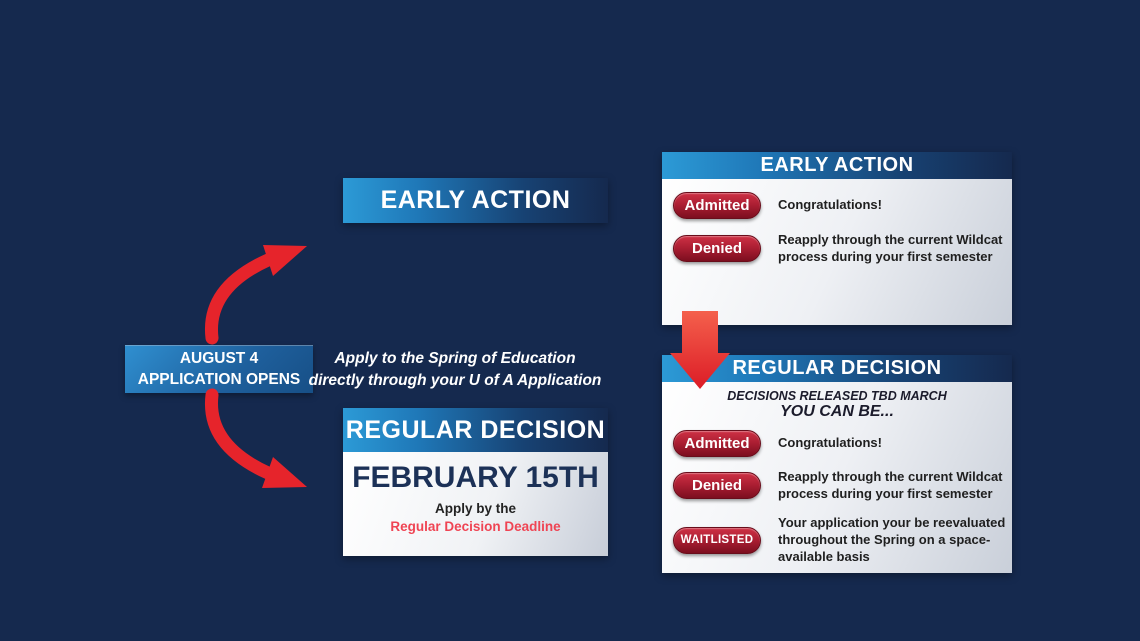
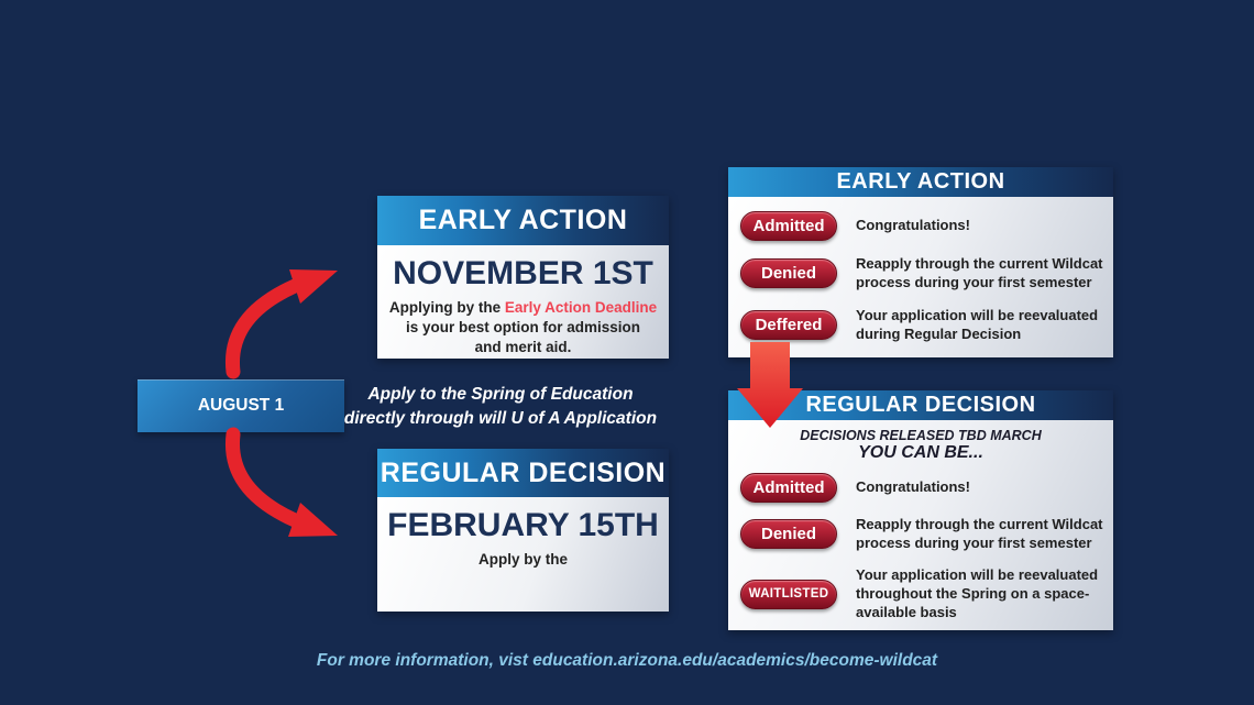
- AUGUST 4
+ AUGUST 1
- APPLICATION OPENS
  EARLY ACTION
+ NOVEMBER 1ST
+ Applying by the Early Action Deadline
+ is your best option for admission
+ and merit aid.
  Apply to the Spring of Education
- directly through your U of A Application
+ directly through will U of A Application
  REGULAR DECISION
  FEBRUARY 15TH
  Apply by the
- Regular Decision Deadline
  EARLY ACTION
  Admitted
  Congratulations!
  Denied
  Reapply through the current Wildcat process during your first semester
+ Deffered
+ Your application will be reevaluated during Regular Decision
  REGULAR DECISION
  DECISIONS RELEASED TBD MARCH
  YOU CAN BE...
  Admitted
  Congratulations!
  Denied
  Reapply through the current Wildcat process during your first semester
  WAITLISTED
- Your application your be reevaluated throughout the Spring on a space-available basis
+ Your application will be reevaluated throughout the Spring on a space-available basis
+ For more information, vist education.arizona.edu/academics/become-wildcat
